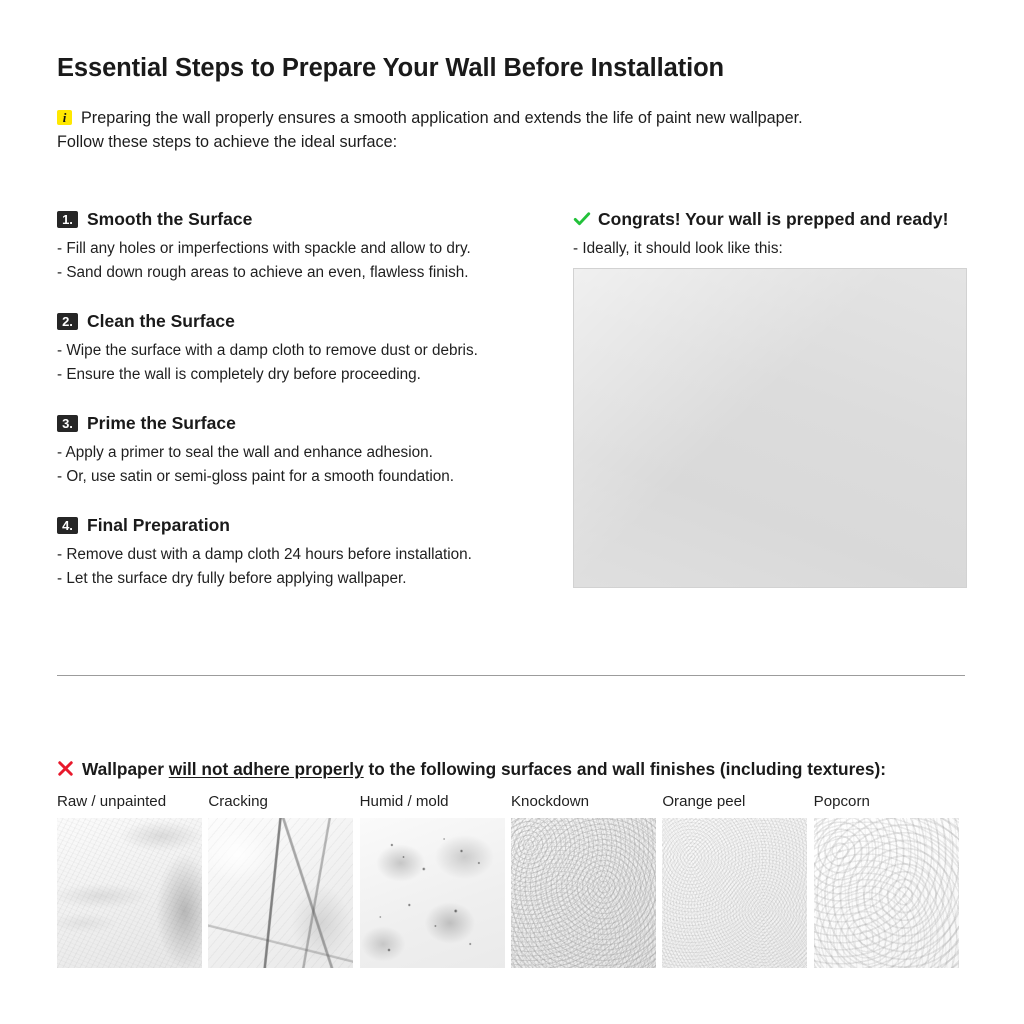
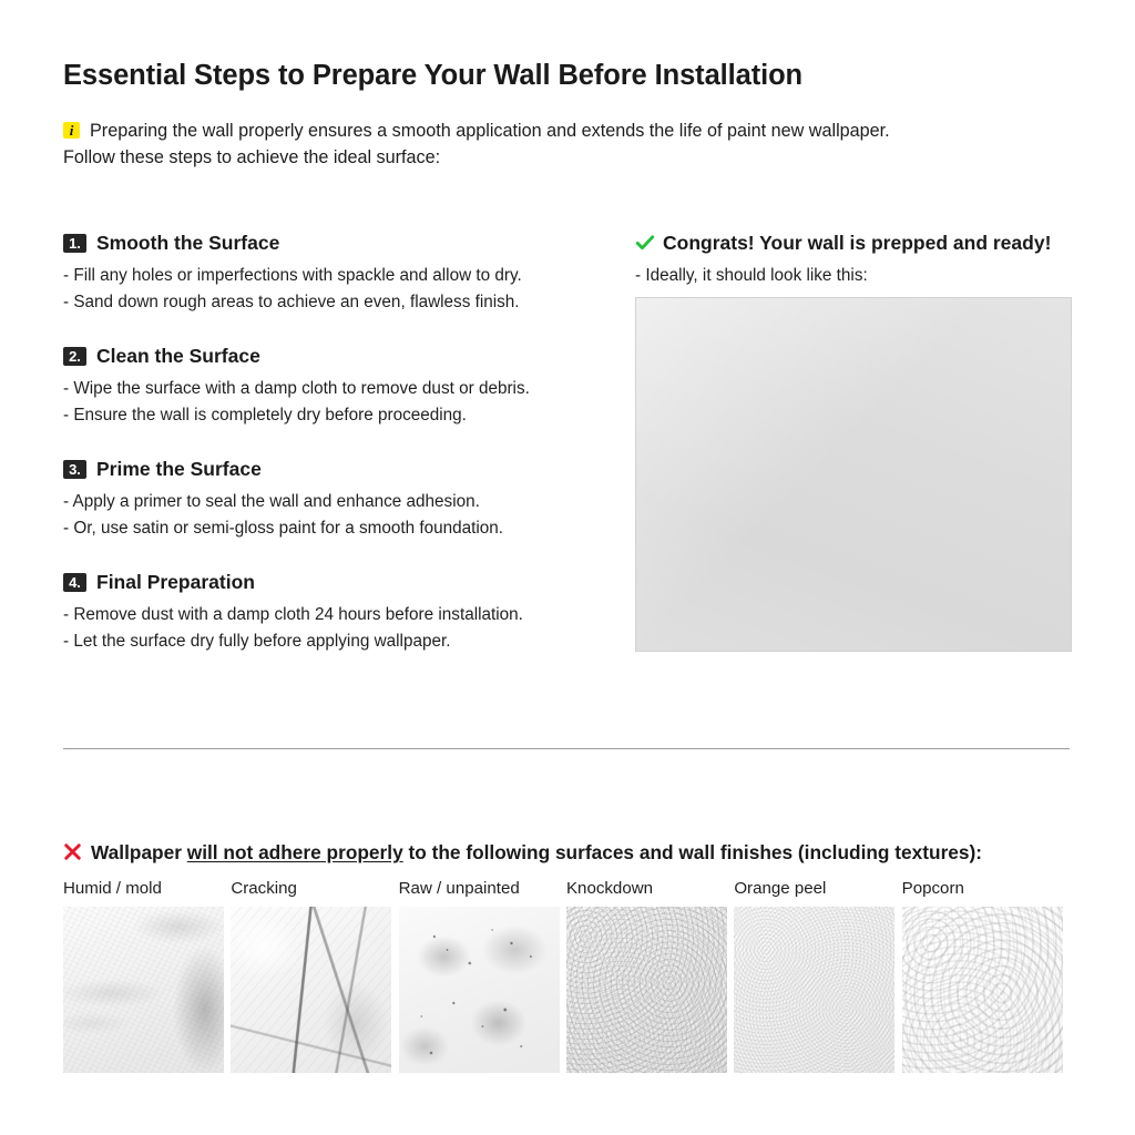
  Essential Steps to Prepare Your Wall Before Installation
  i Preparing the wall properly ensures a smooth application and extends the life of paint new wallpaper.
  Follow these steps to achieve the ideal surface:
  1. Smooth the Surface
  - Fill any holes or imperfections with spackle and allow to dry.
  - Sand down rough areas to achieve an even, flawless finish.
  2. Clean the Surface
  - Wipe the surface with a damp cloth to remove dust or debris.
  - Ensure the wall is completely dry before proceeding.
  3. Prime the Surface
  - Apply a primer to seal the wall and enhance adhesion.
  - Or, use satin or semi-gloss paint for a smooth foundation.
  4. Final Preparation
  - Remove dust with a damp cloth 24 hours before installation.
  - Let the surface dry fully before applying wallpaper.
  Congrats! Your wall is prepped and ready!
  - Ideally, it should look like this:
  Wallpaper will not adhere properly to the following surfaces and wall finishes (including textures):
- Raw / unpainted
+ Humid / mold
  Cracking
- Humid / mold
+ Raw / unpainted
  Knockdown
  Orange peel
  Popcorn
